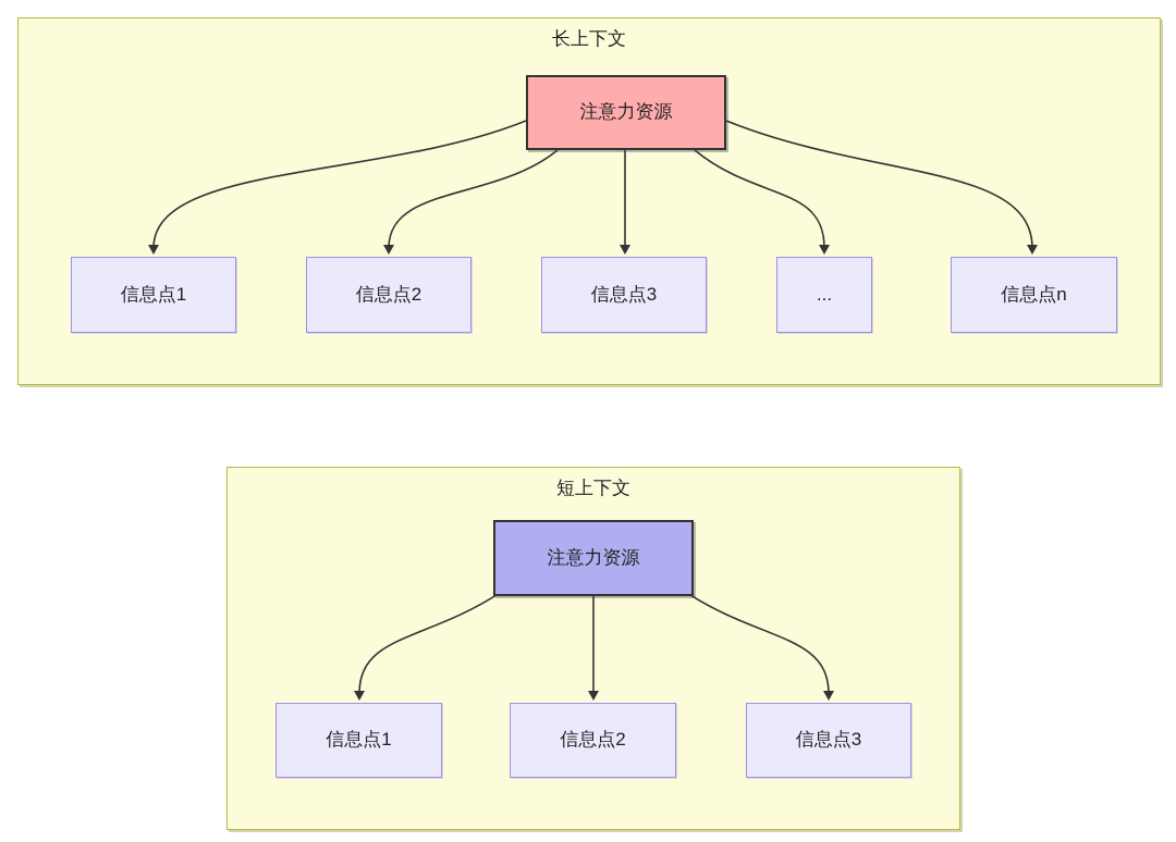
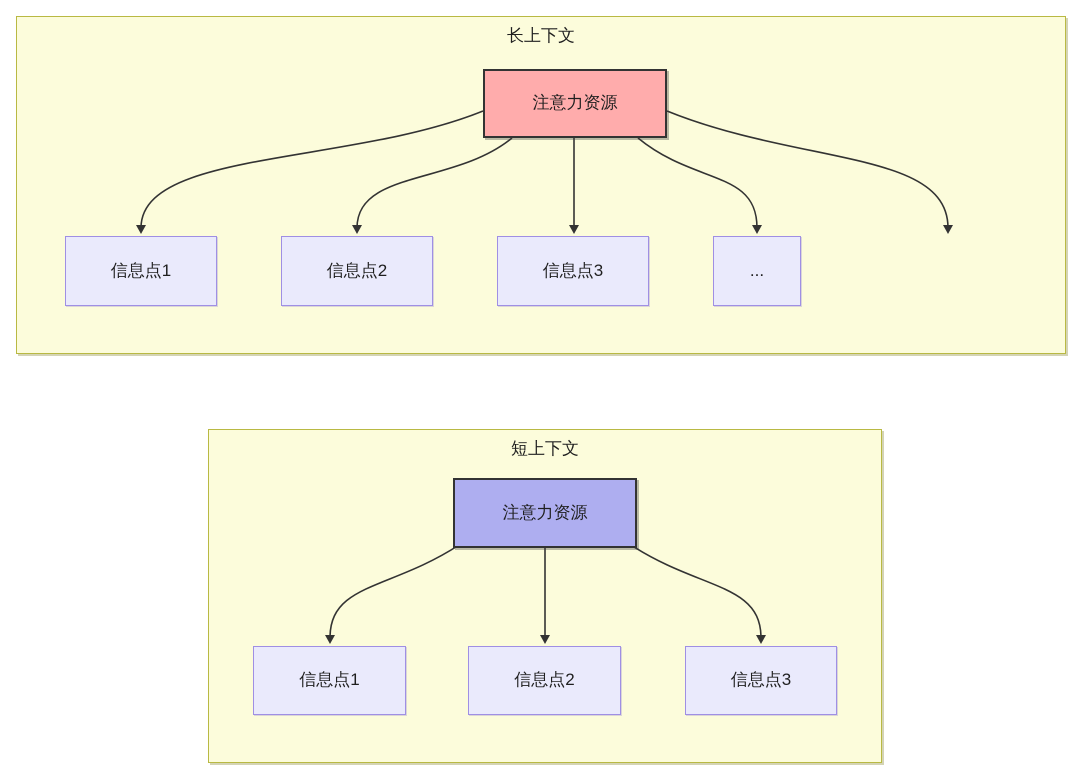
  长上下文
  短上下文
  注意力资源
  信息点1
  信息点2
  信息点3
  ...
- 信息点n
  注意力资源
  信息点1
  信息点2
  信息点3
